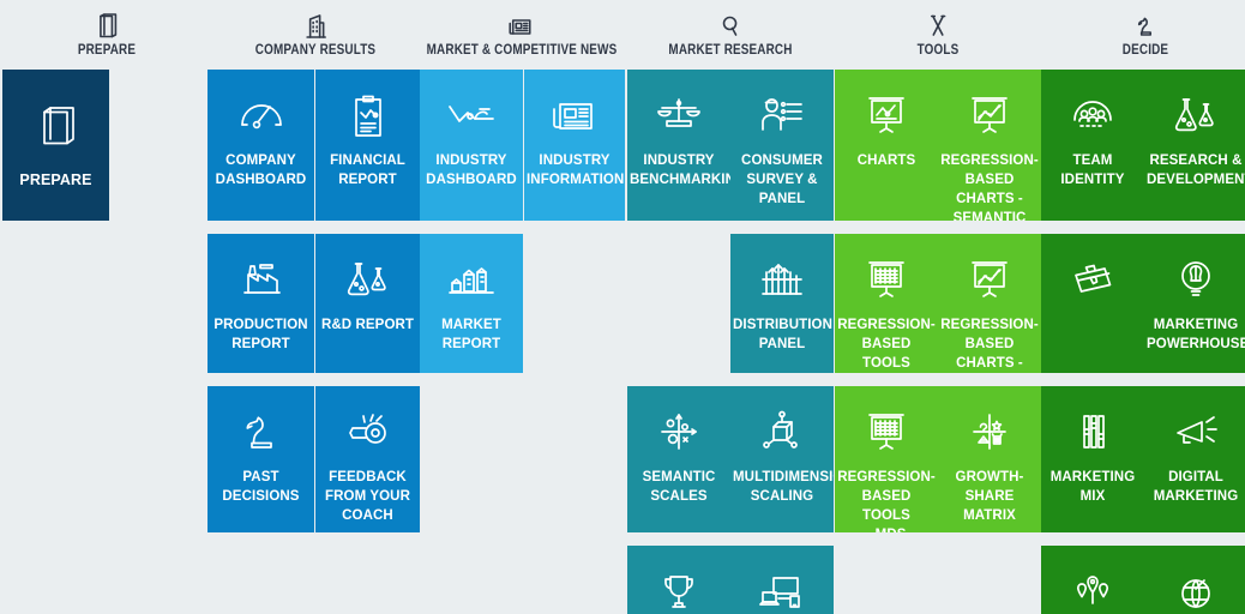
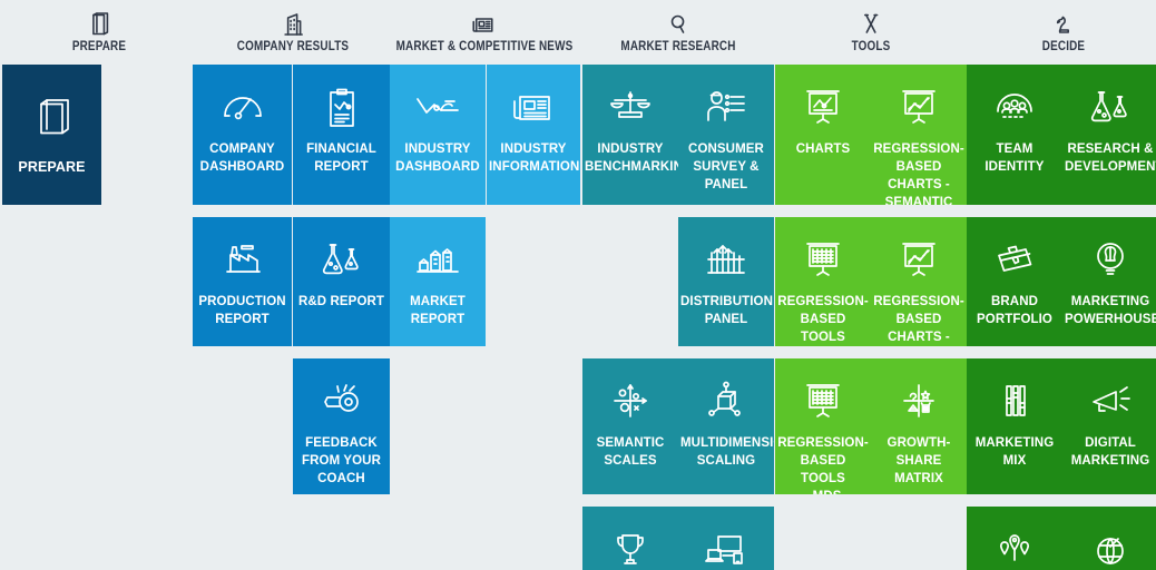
  PREPARE
  COMPANY RESULTS
  MARKET & COMPETITIVE NEWS
  MARKET RESEARCH
  TOOLS
  DECIDE
  PREPARE
  COMPANY
  DASHBOARD
  FINANCIAL
  REPORT
  INDUSTRY
  DASHBOARD
  INDUSTRY
  INFORMATION
  INDUSTRY
  BENCHMARKI
  CONSUMER
  SURVEY &
  PANEL
  CHARTS
  REGRESSION-
  BASED
  CHARTS -
  SEMANTIC
  TEAM
  IDENTITY
  RESEARCH &
  DEVELOPMEN
  PRODUCTION
  REPORT
  R&D REPORT
  MARKET
  REPORT
  DISTRIBUTION
  PANEL
  REGRESSION-
  BASED TOOLS
  REGRESSION-
  BASED
  CHARTS -
+ BRAND
+ PORTFOLIO
  MARKETING
  POWERHOUSE
- PAST
- DECISIONS
  FEEDBACK
  FROM YOUR
  COACH
  SEMANTIC
  SCALES
  MULTIDIMENSI
  SCALING
  REGRESSION-
  BASED TOOLS
  GROWTH-
  SHARE
  MATRIX
  MARKETING
  MIX
  DIGITAL
  MARKETING
